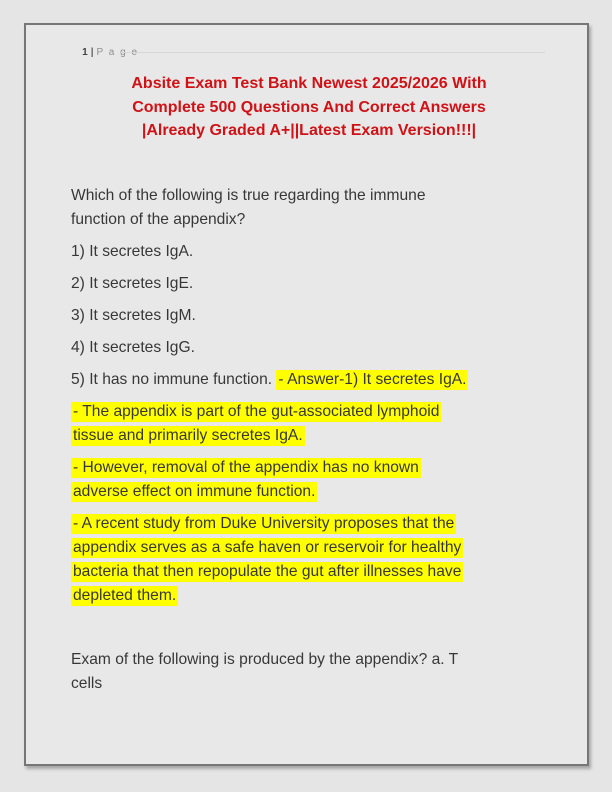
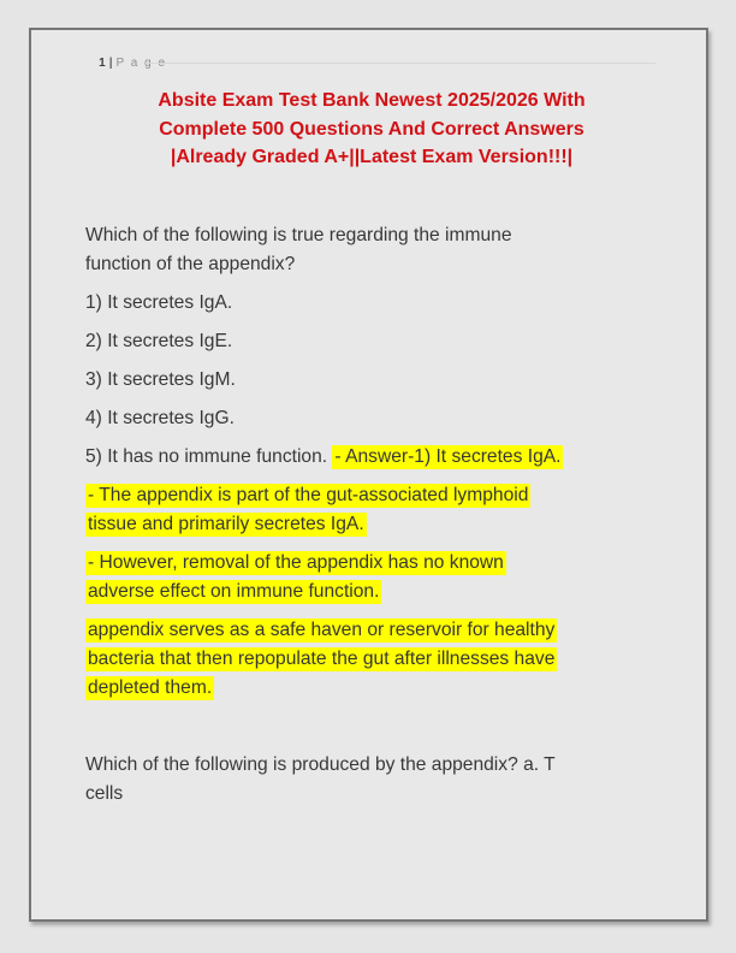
  Absite Exam Test Bank Newest 2025/2026 With
  Complete 500 Questions And Correct Answers
  |Already Graded A+||Latest Exam Version!!!|
  Which of the following is true regarding the immune
  function of the appendix?
  1) It secretes IgA.
  2) It secretes IgE.
  3) It secretes IgM.
  4) It secretes IgG.
  5) It has no immune function. - Answer-1) It secretes IgA.
  - The appendix is part of the gut-associated lymphoid
  tissue and primarily secretes IgA.
  - However, removal of the appendix has no known
  adverse effect on immune function.
- - A recent study from Duke University proposes that the
  appendix serves as a safe haven or reservoir for healthy
  bacteria that then repopulate the gut after illnesses have
  depleted them.
- Exam of the following is produced by the appendix? a. T
+ Which of the following is produced by the appendix? a. T
  cells
